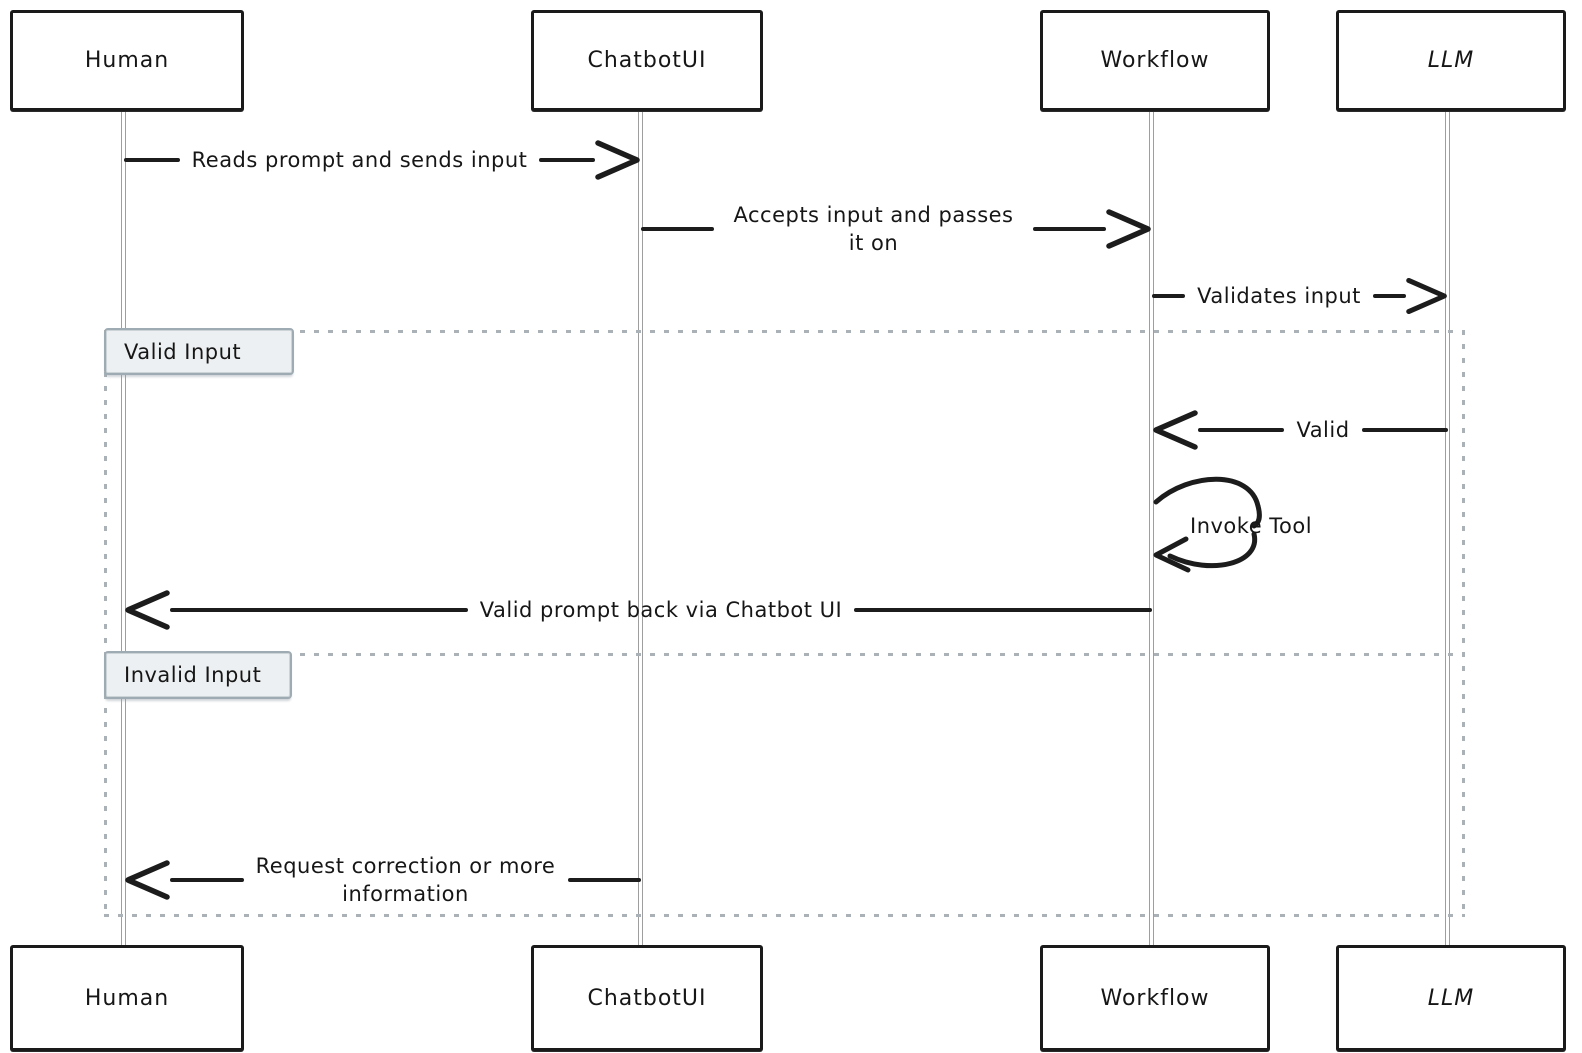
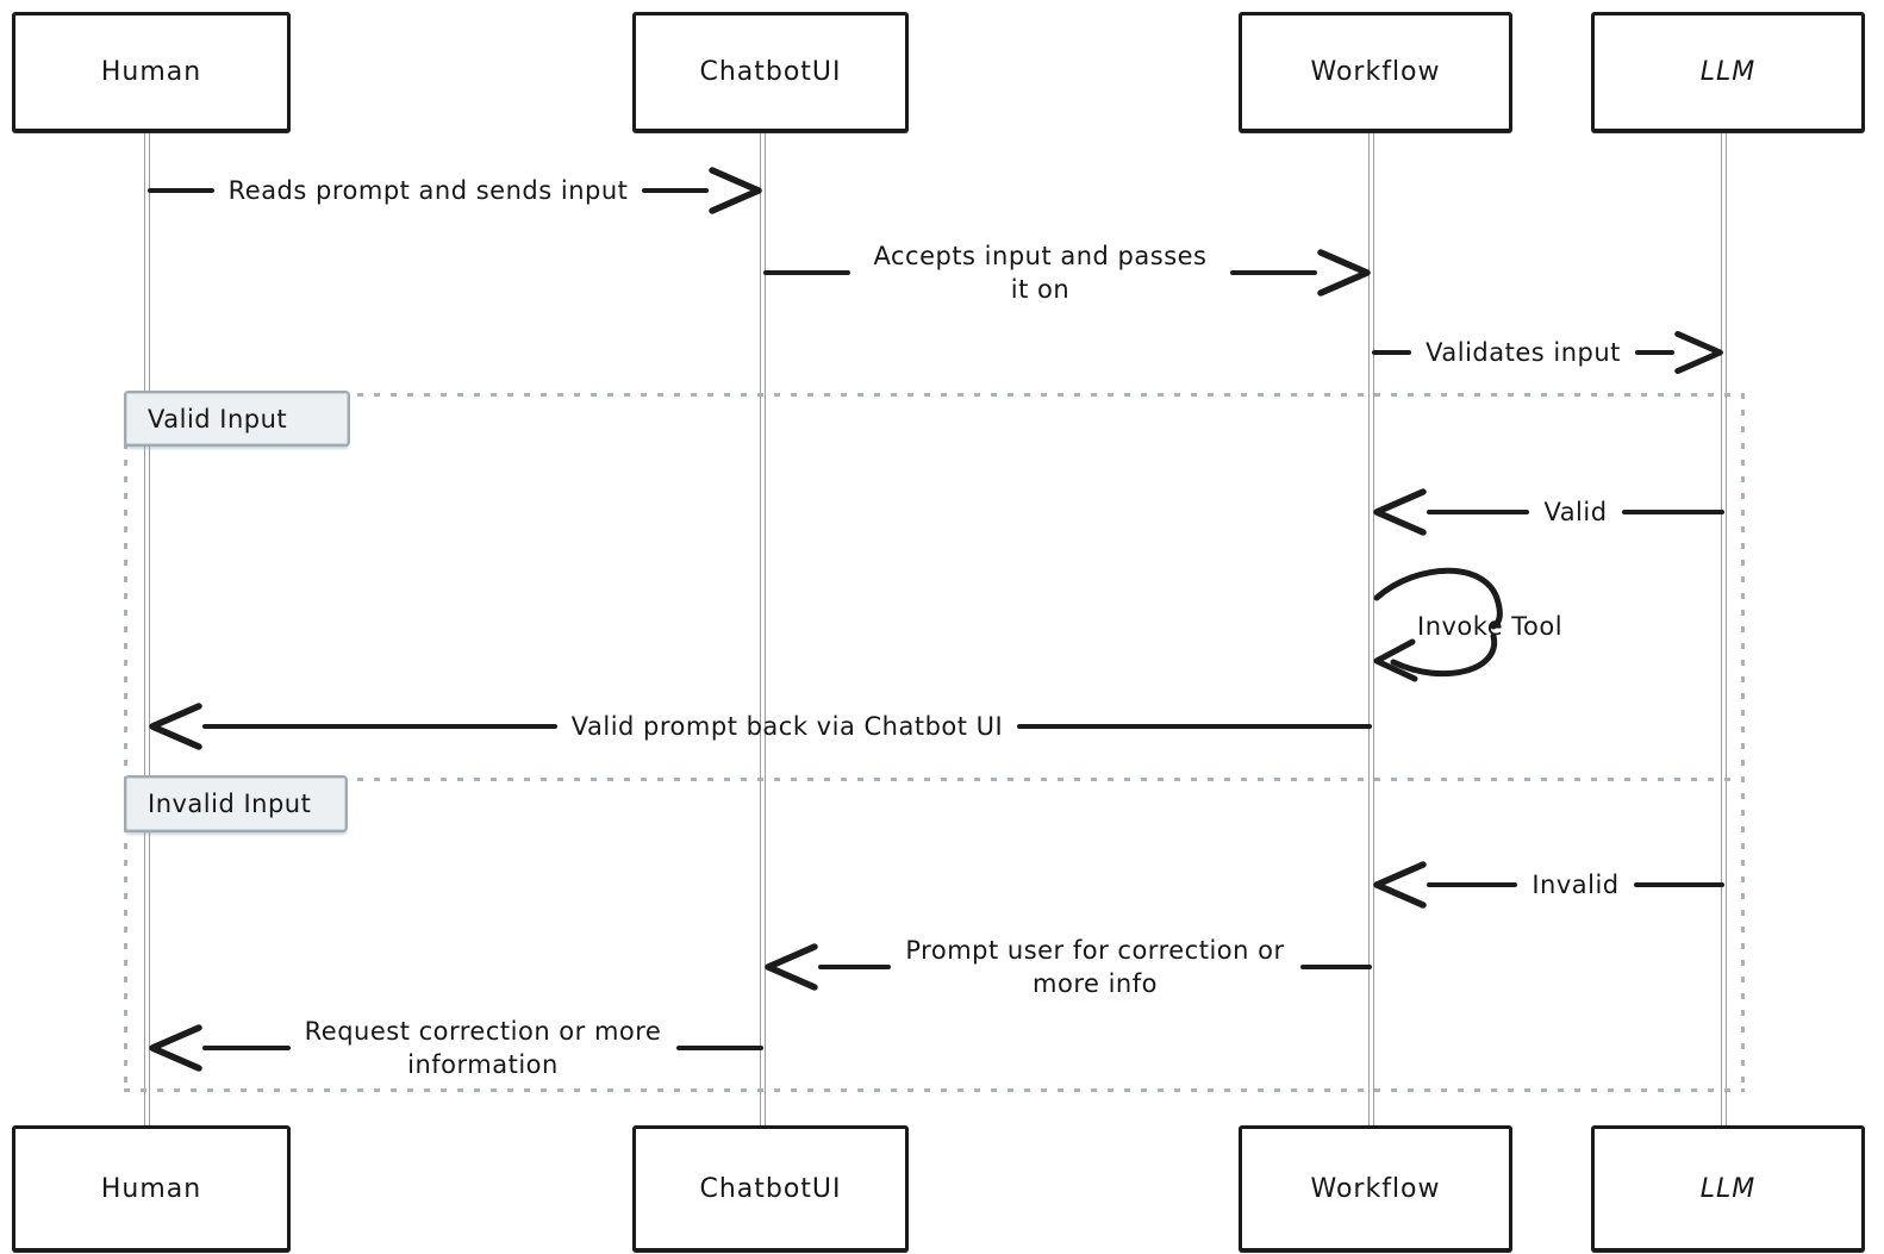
  Valid Input
  Invalid Input
  Reads prompt and sends input
  Accepts input and passes it on
  Validates input
  Valid
  Invoke Tool
  Valid prompt back via Chatbot UI
+ Invalid
+ Prompt user for correction or more info
  Request correction or more information
  Human
  ChatbotUI
  Workflow
  LLM
  Human
  ChatbotUI
  Workflow
  LLM
